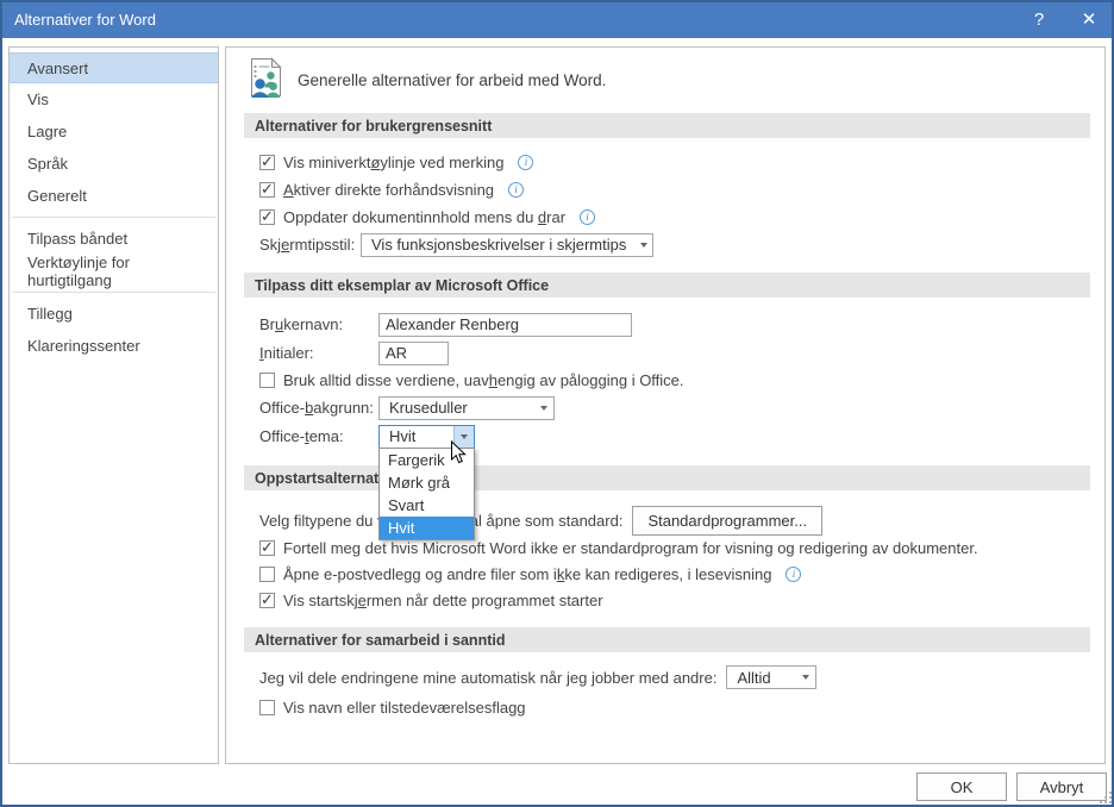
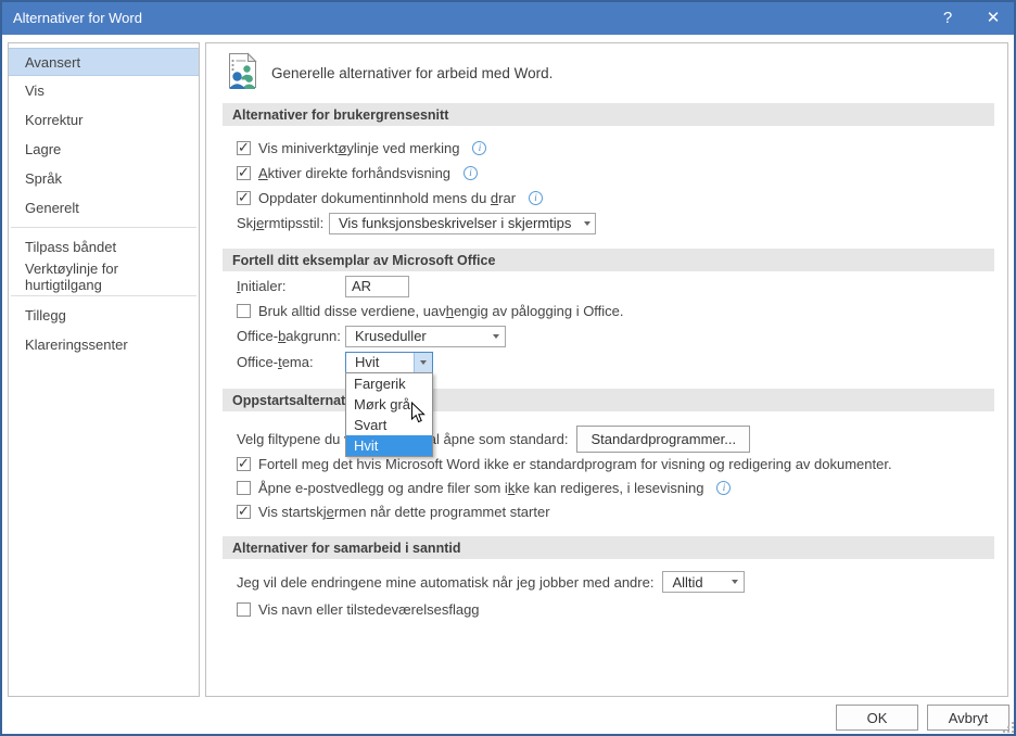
  Alternativer for Word
  ?
  ✕
  Avansert
  Vis
+ Korrektur
  Lagre
  Språk
  Generelt
  Tilpass båndet
  Verktøylinje for hurtigtilgang
  Tillegg
  Klareringssenter
  Generelle alternativer for arbeid med Word.
  Alternativer for brukergrensesnitt
  Vis miniverktøylinje ved merking
  i
  Aktiver direkte forhåndsvisning
  i
  Oppdater dokumentinnhold mens du drar
  i
  Skjermtipsstil:
  Vis funksjonsbeskrivelser i skjermtips
- Tilpass ditt eksemplar av Microsoft Office
+ Fortell ditt eksemplar av Microsoft Office
- Brukernavn:
- Alexander Renberg
  Initialer:
  AR
  Bruk alltid disse verdiene, uavhengig av pålogging i Office.
  Office-bakgrunn:
  Kruseduller
  Office-tema:
  Hvit
  Fargerik
  Mørk grå
  Svart
  Hvit
  Oppstartsalternat
  Velg filtypene dul åpne som standard:
  Standardprogrammer...
  Fortell meg det hvis Microsoft Word ikke er standardprogram for visning og redigering av dokumenter.
  Åpne e-postvedlegg og andre filer som ikke kan redigeres, i lesevisning
  i
  Vis startskjermen når dette programmet starter
  Alternativer for samarbeid i sanntid
  Jeg vil dele endringene mine automatisk når jeg jobber med andre:
  Alltid
  Vis navn eller tilstedeværelsesflagg
  OK
  Avbryt
